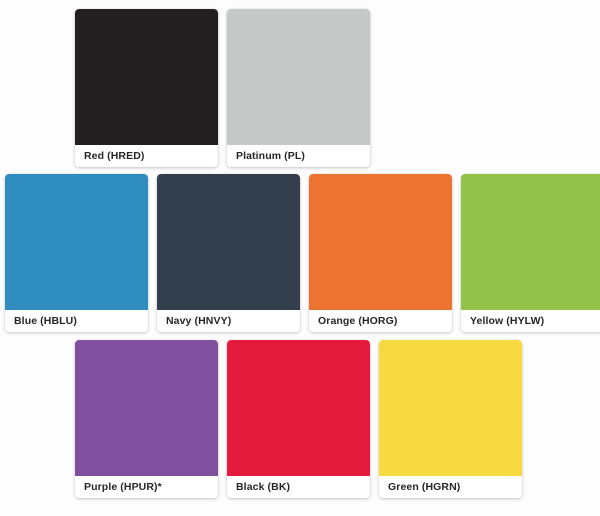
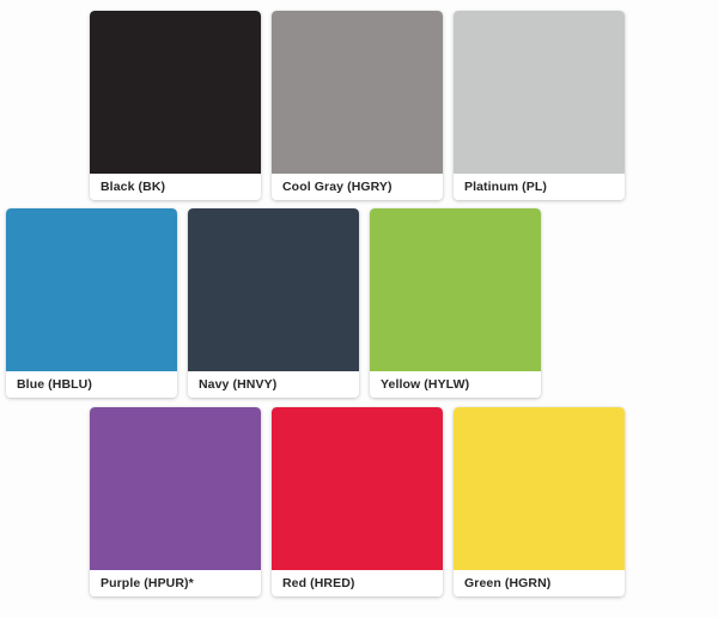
- Red (HRED)
+ Black (BK)
+ Cool Gray (HGRY)
  Platinum (PL)
  Blue (HBLU)
  Navy (HNVY)
- Orange (HORG)
  Yellow (HYLW)
  Purple (HPUR)*
- Black (BK)
+ Red (HRED)
  Green (HGRN)
